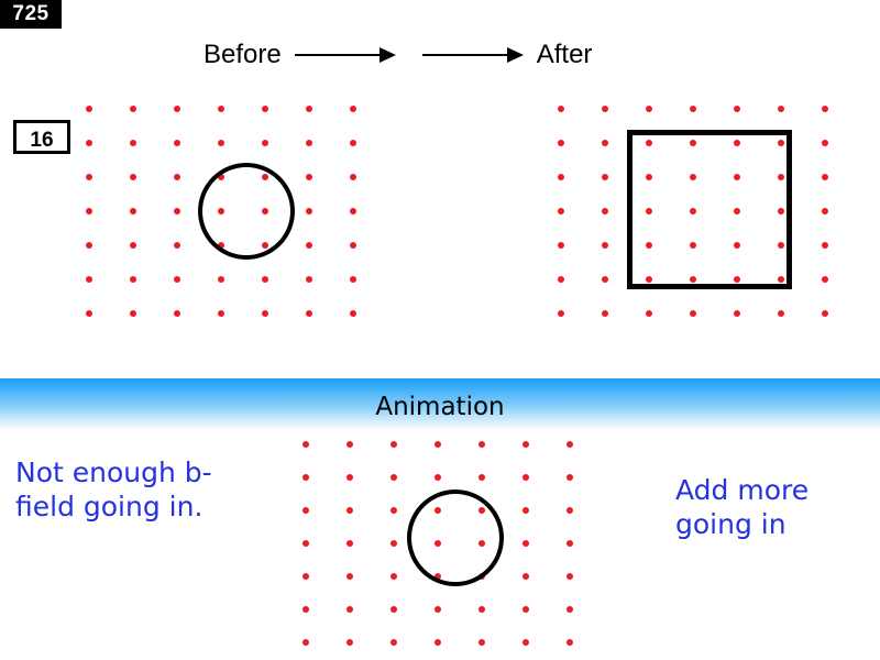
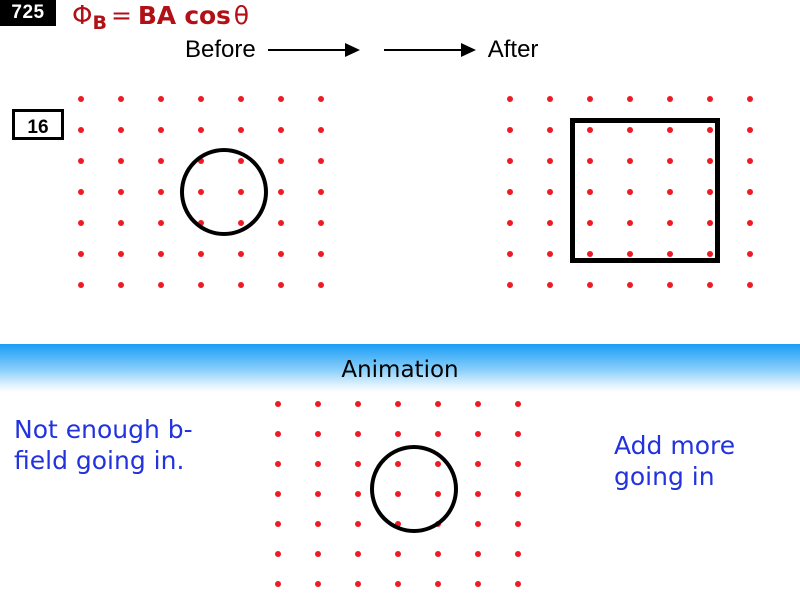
  725
+ ΦB = BA cosθ
  Before
  After
  16
  Animation
  Not enough b-field going in.
  Add more going in
